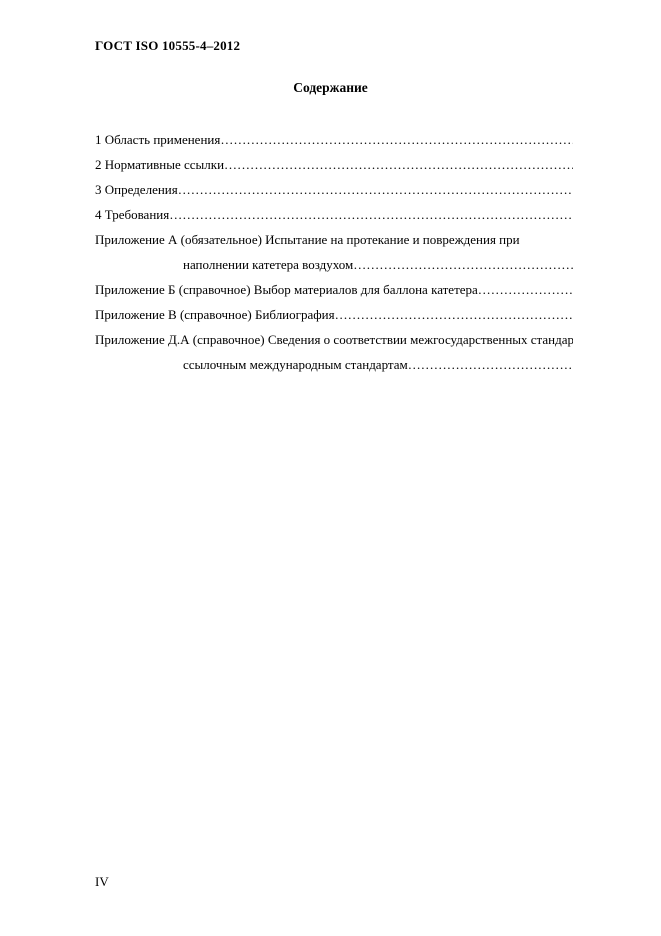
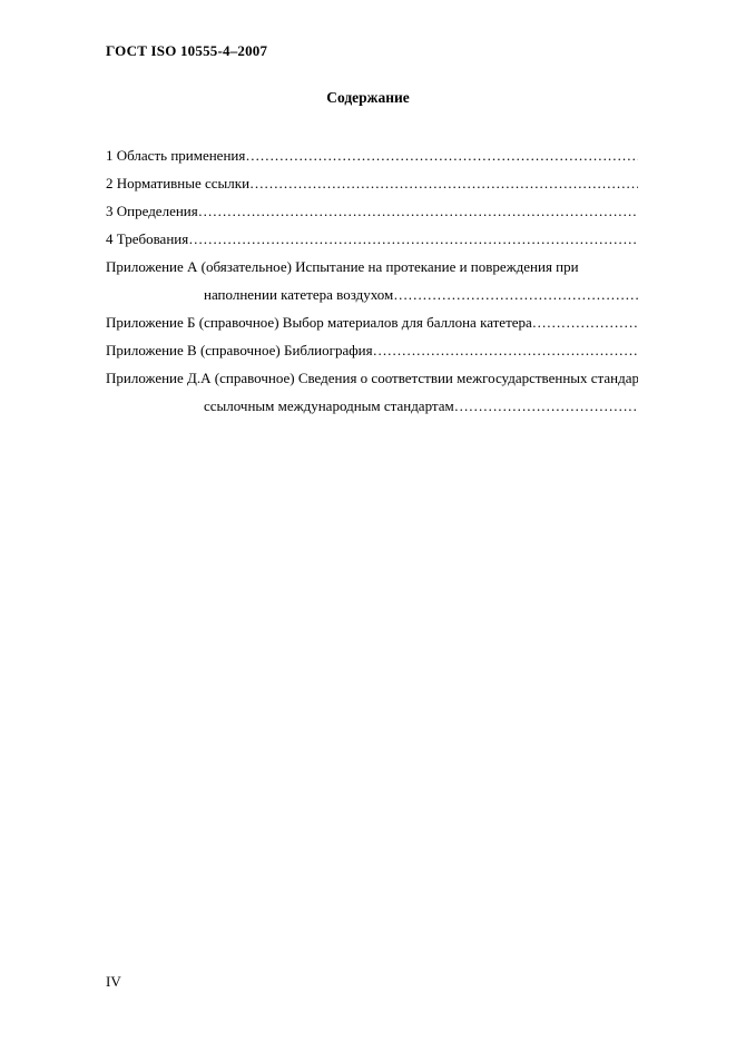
- ГОСТ ISO 10555-4–2012
+ ГОСТ ISO 10555-4–2007
  Содержание
  1 Область применения………………………………………………………………………
  2 Нормативные ссылки………………………………………………………………………
  3 Определения………………………………………………………………………………
  4 Требования…………………………………………………………………………………
  Приложение А (обязательное) Испытание на протекание и повреждения при
  наполнении катетера воздухом……………………………………………
  Приложение Б (справочное) Выбор материалов для баллона катетера…………………
  Приложение В (справочное) Библиография………………………………………………
  Приложение Д.А (справочное) Сведения о соответствии межгосударственных стандар
  ссылочным международным стандартам…………………………………
  IV
